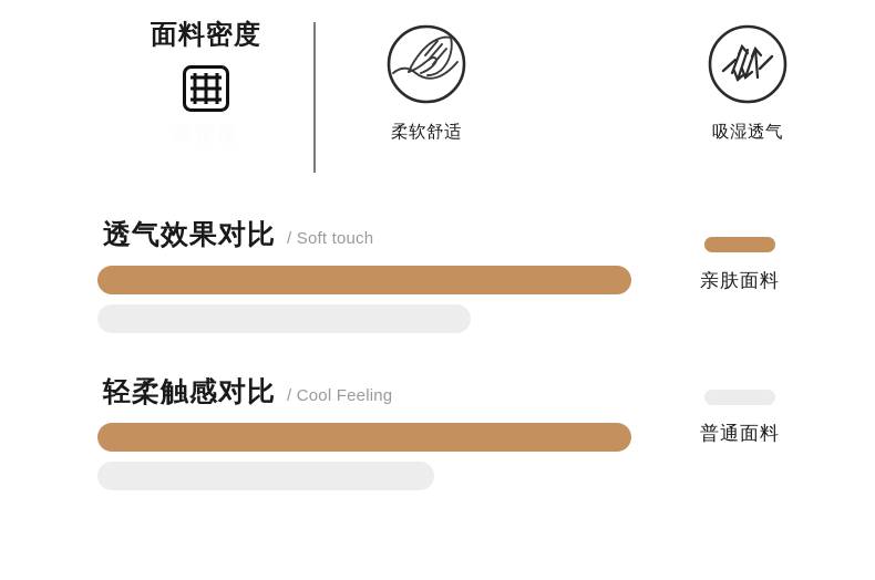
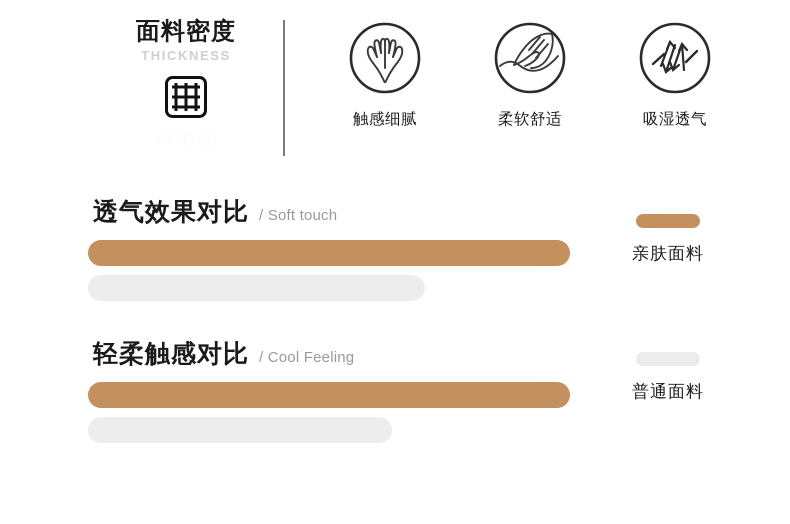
  面料密度
+ THICKNESS
+ 触感细腻
  柔软舒适
  吸湿透气
  透气效果对比
  / Soft touch
  轻柔触感对比
  / Cool Feeling
  亲肤面料
  普通面料
